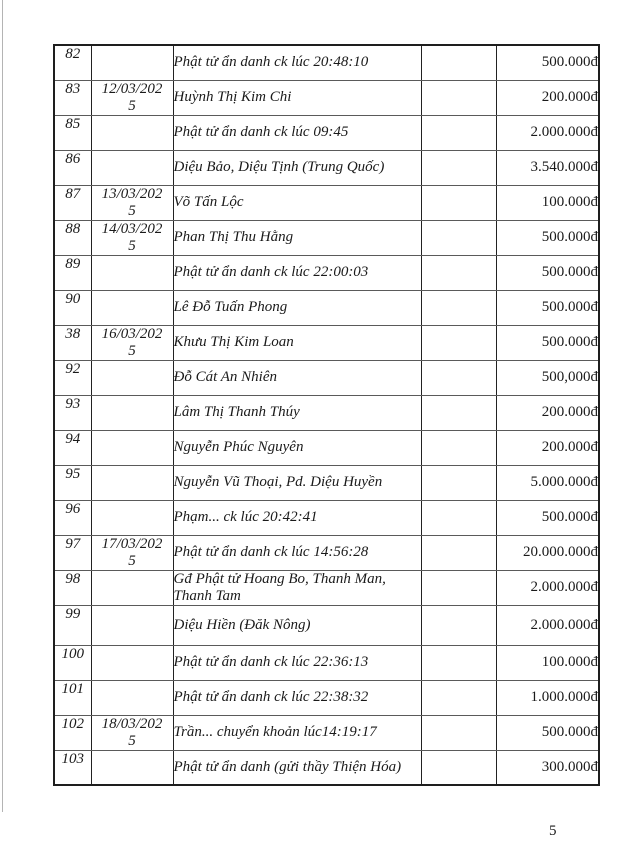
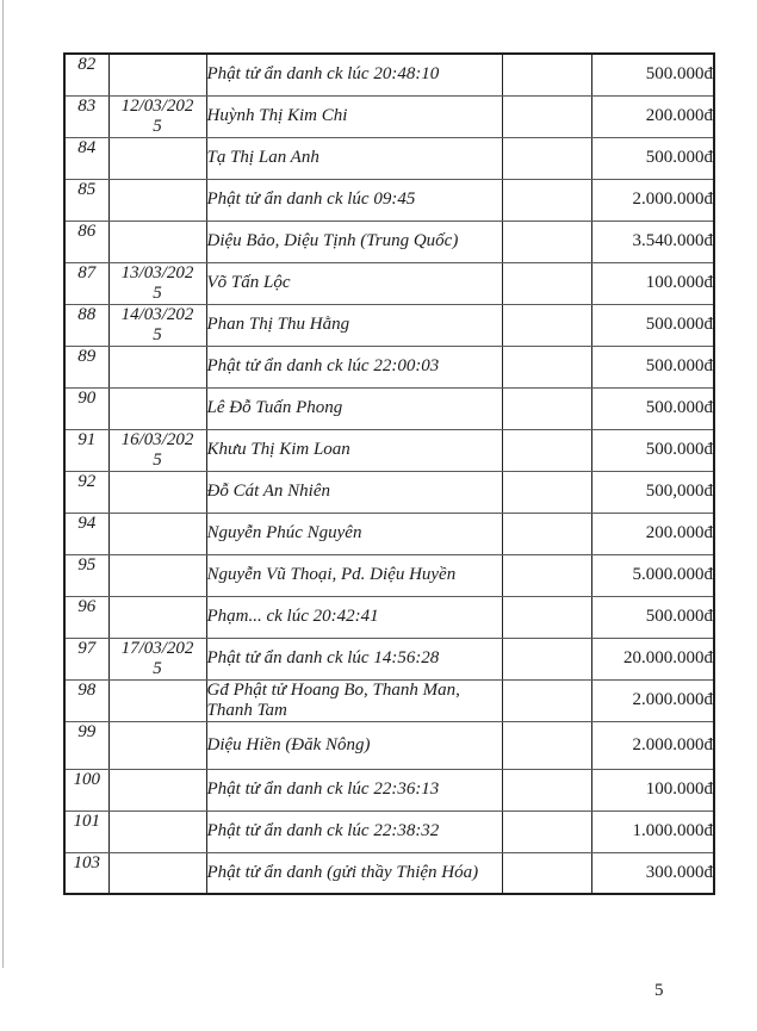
  82		Phật tử ẩn danh ck lúc 20:48:10		500.000đ
  83	12/03/2025	Huỳnh Thị Kim Chi		200.000đ
+ 84		Tạ Thị Lan Anh		500.000đ
  85		Phật tử ẩn danh ck lúc 09:45		2.000.000đ
  86		Diệu Bảo, Diệu Tịnh (Trung Quốc)		3.540.000đ
  87	13/03/2025	Võ Tấn Lộc		100.000đ
  88	14/03/2025	Phan Thị Thu Hằng		500.000đ
  89		Phật tử ẩn danh ck lúc 22:00:03		500.000đ
  90		Lê Đỗ Tuấn Phong		500.000đ
- 38	16/03/2025	Khưu Thị Kim Loan		500.000đ
+ 91	16/03/2025	Khưu Thị Kim Loan		500.000đ
  92		Đỗ Cát An Nhiên		500,000đ
- 93		Lâm Thị Thanh Thúy		200.000đ
  94		Nguyễn Phúc Nguyên		200.000đ
  95		Nguyễn Vũ Thoại, Pd. Diệu Huyền		5.000.000đ
  96		Phạm... ck lúc 20:42:41		500.000đ
  97	17/03/2025	Phật tử ẩn danh ck lúc 14:56:28		20.000.000đ
  98		Gđ Phật tử Hoang Bo, Thanh Man, Thanh Tam		2.000.000đ
  99		Diệu Hiền (Đăk Nông)		2.000.000đ
  100		Phật tử ẩn danh ck lúc 22:36:13		100.000đ
  101		Phật tử ẩn danh ck lúc 22:38:32		1.000.000đ
- 102	18/03/2025	Trần... chuyển khoản lúc14:19:17		500.000đ
  103		Phật tử ẩn danh (gửi thầy Thiện Hóa)		300.000đ
  5
